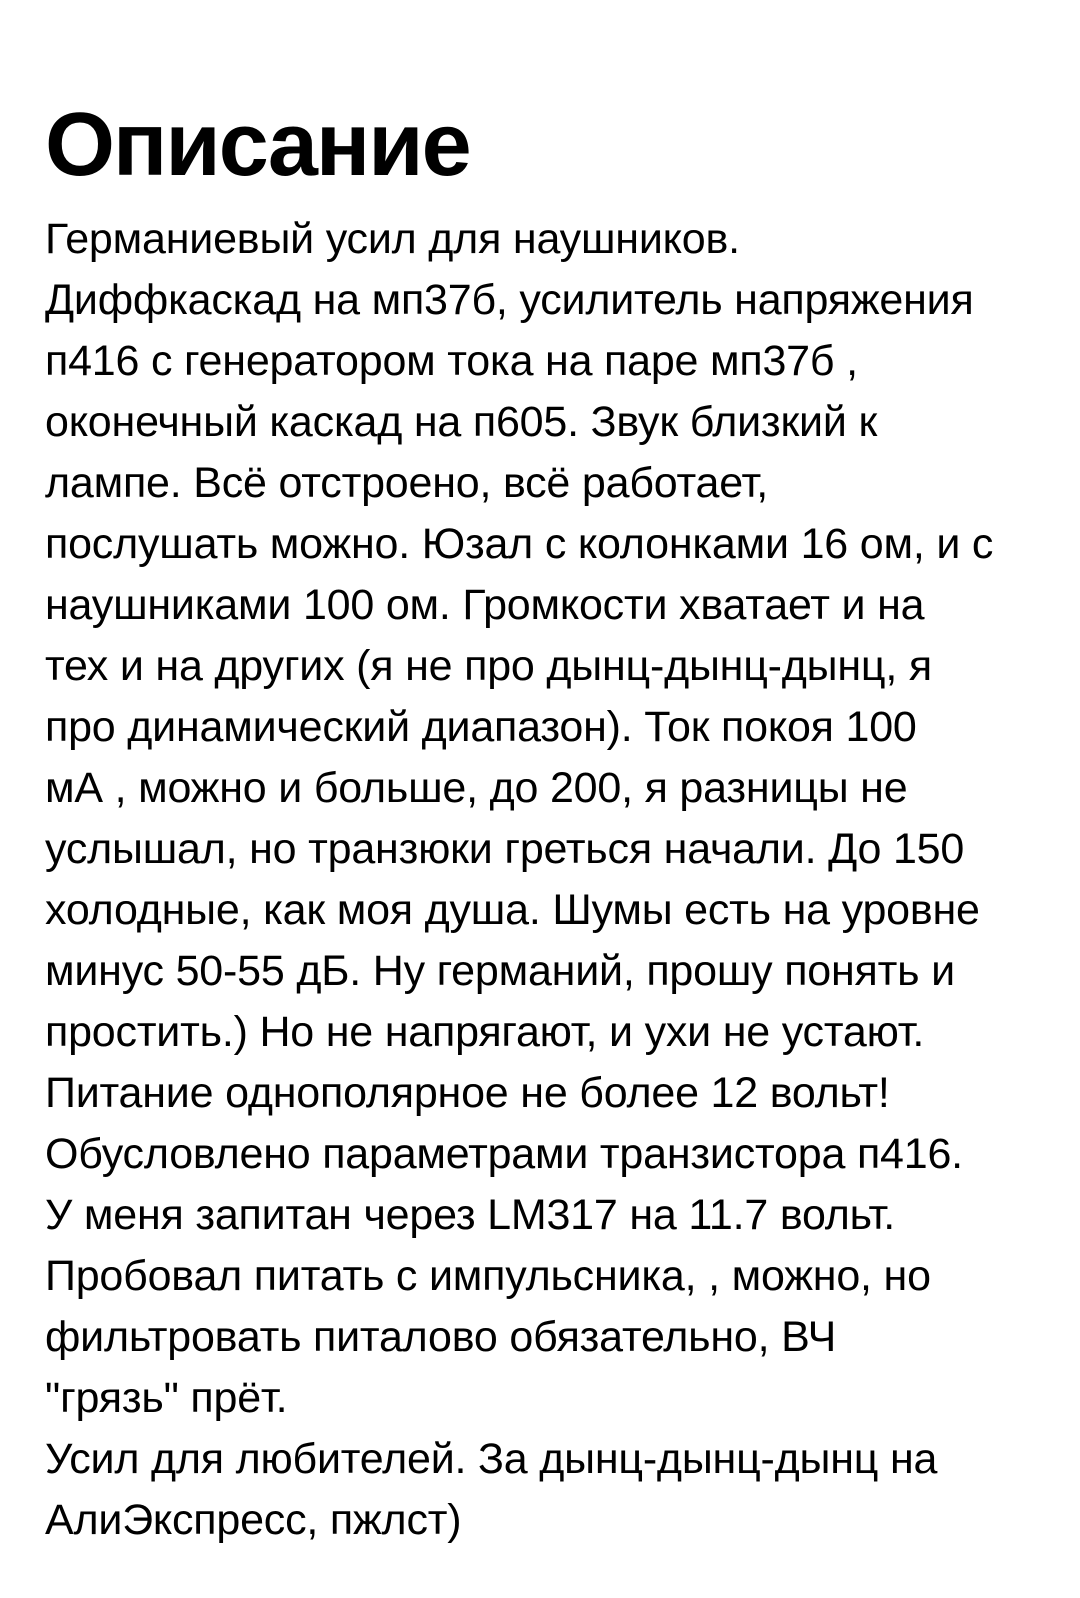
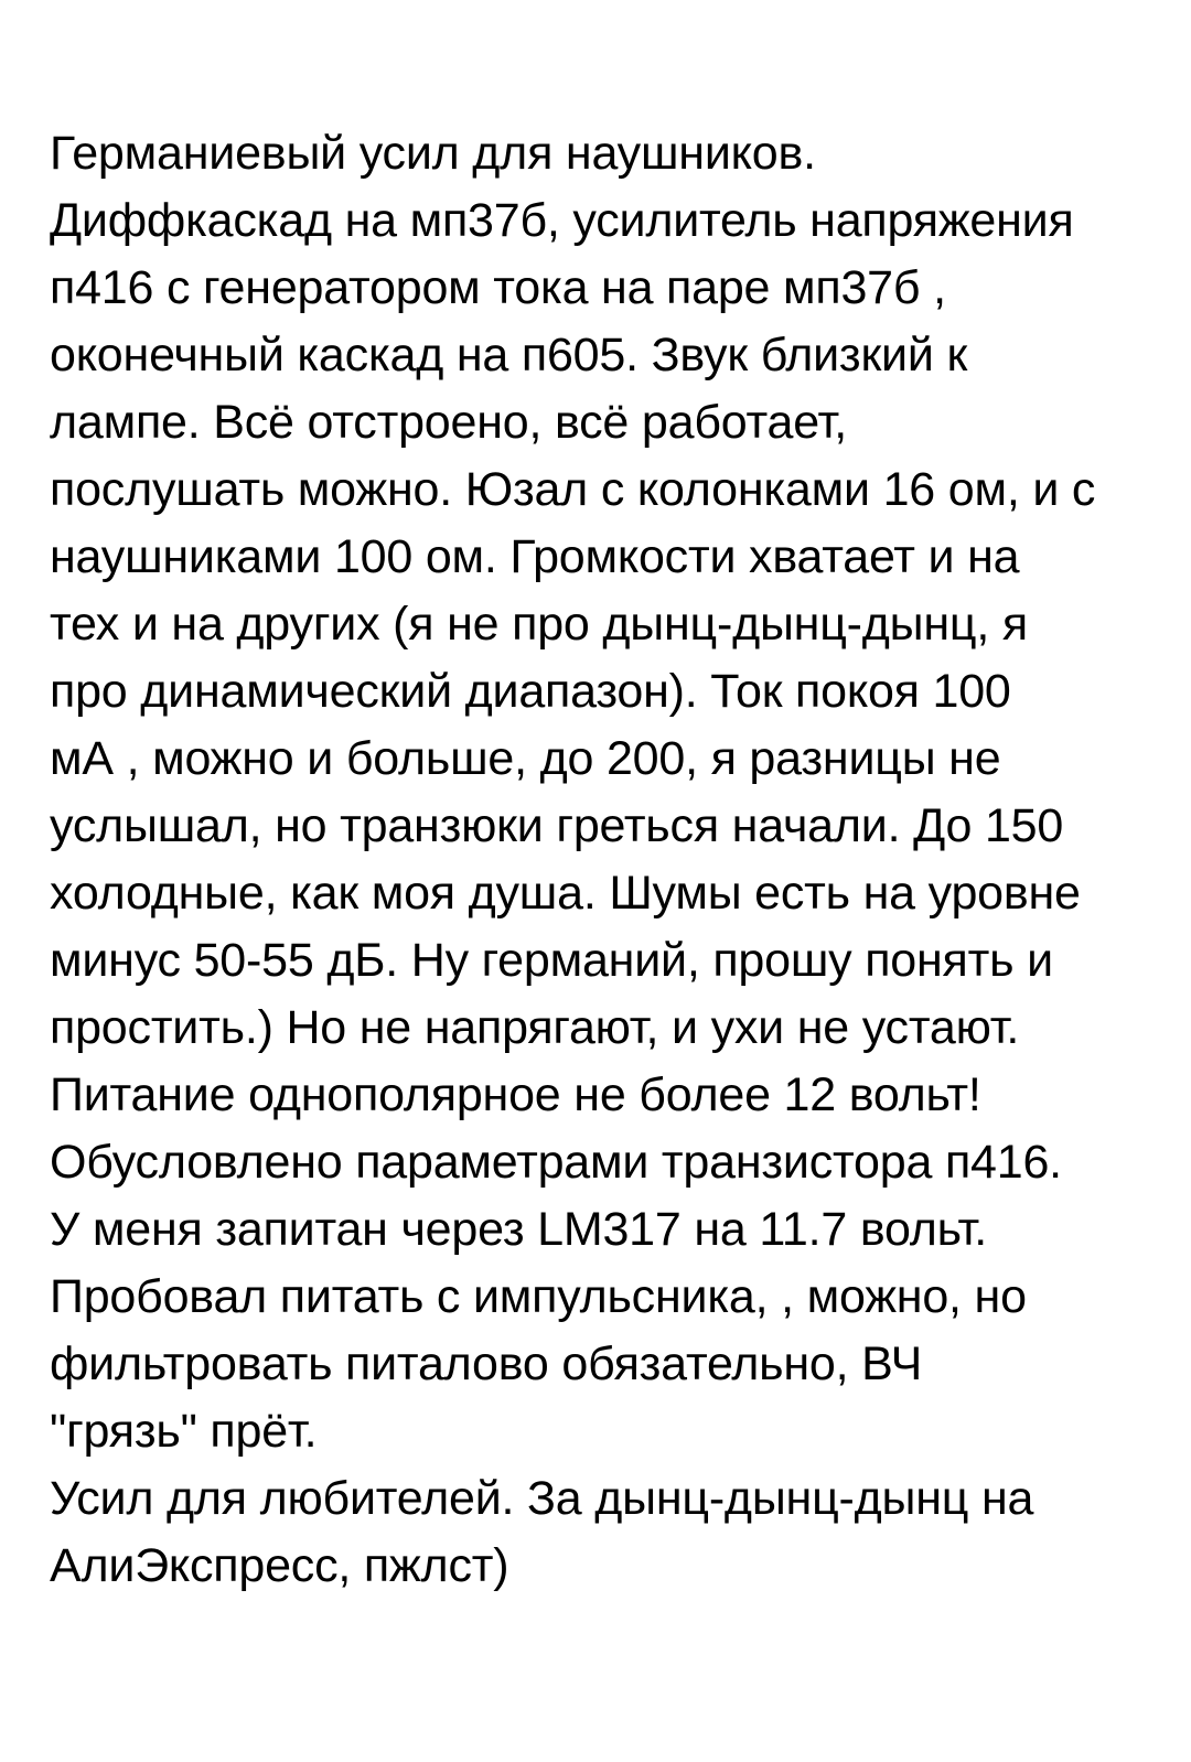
- Описание
  Германиевый усил для наушников.
  Диффкаскад на мп37б, усилитель напряжения
  п416 с генератором тока на паре мп37б ,
  оконечный каскад на п605. Звук близкий к
  лампе. Всё отстроено, всё работает,
  послушать можно. Юзал с колонками 16 ом, и с
  наушниками 100 ом. Громкости хватает и на
  тех и на других (я не про дынц-дынц-дынц, я
  про динамический диапазон). Ток покоя 100
  мА , можно и больше, до 200, я разницы не
  услышал, но транзюки греться начали. До 150
  холодные, как моя душа. Шумы есть на уровне
  минус 50-55 дБ. Ну германий, прошу понять и
  простить.) Но не напрягают, и ухи не устают.
  Питание однополярное не более 12 вольт!
  Обусловлено параметрами транзистора п416.
  У меня запитан через LM317 на 11.7 вольт.
  Пробовал питать с импульсника, , можно, но
  фильтровать питалово обязательно, ВЧ
  "грязь" прёт.
  Усил для любителей. За дынц-дынц-дынц на
  АлиЭкспресс, пжлст)
